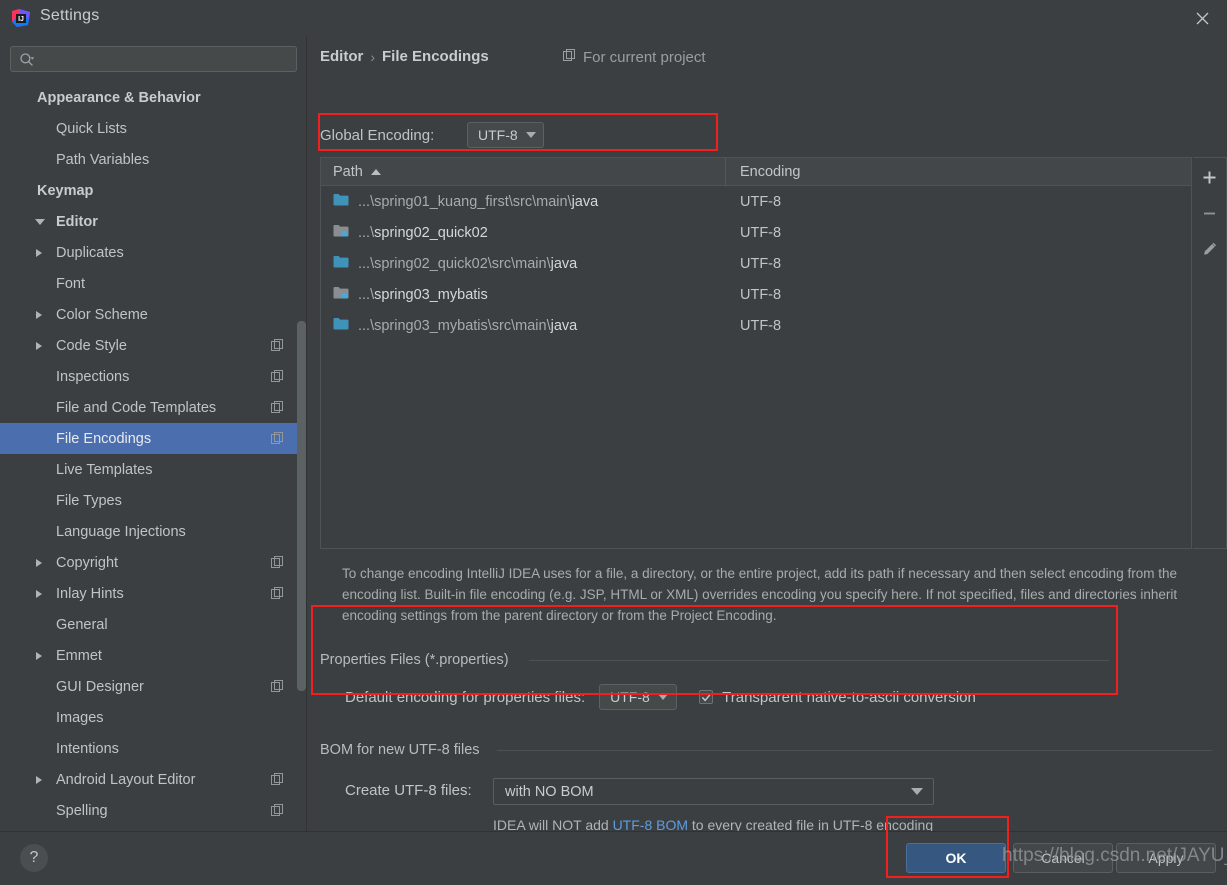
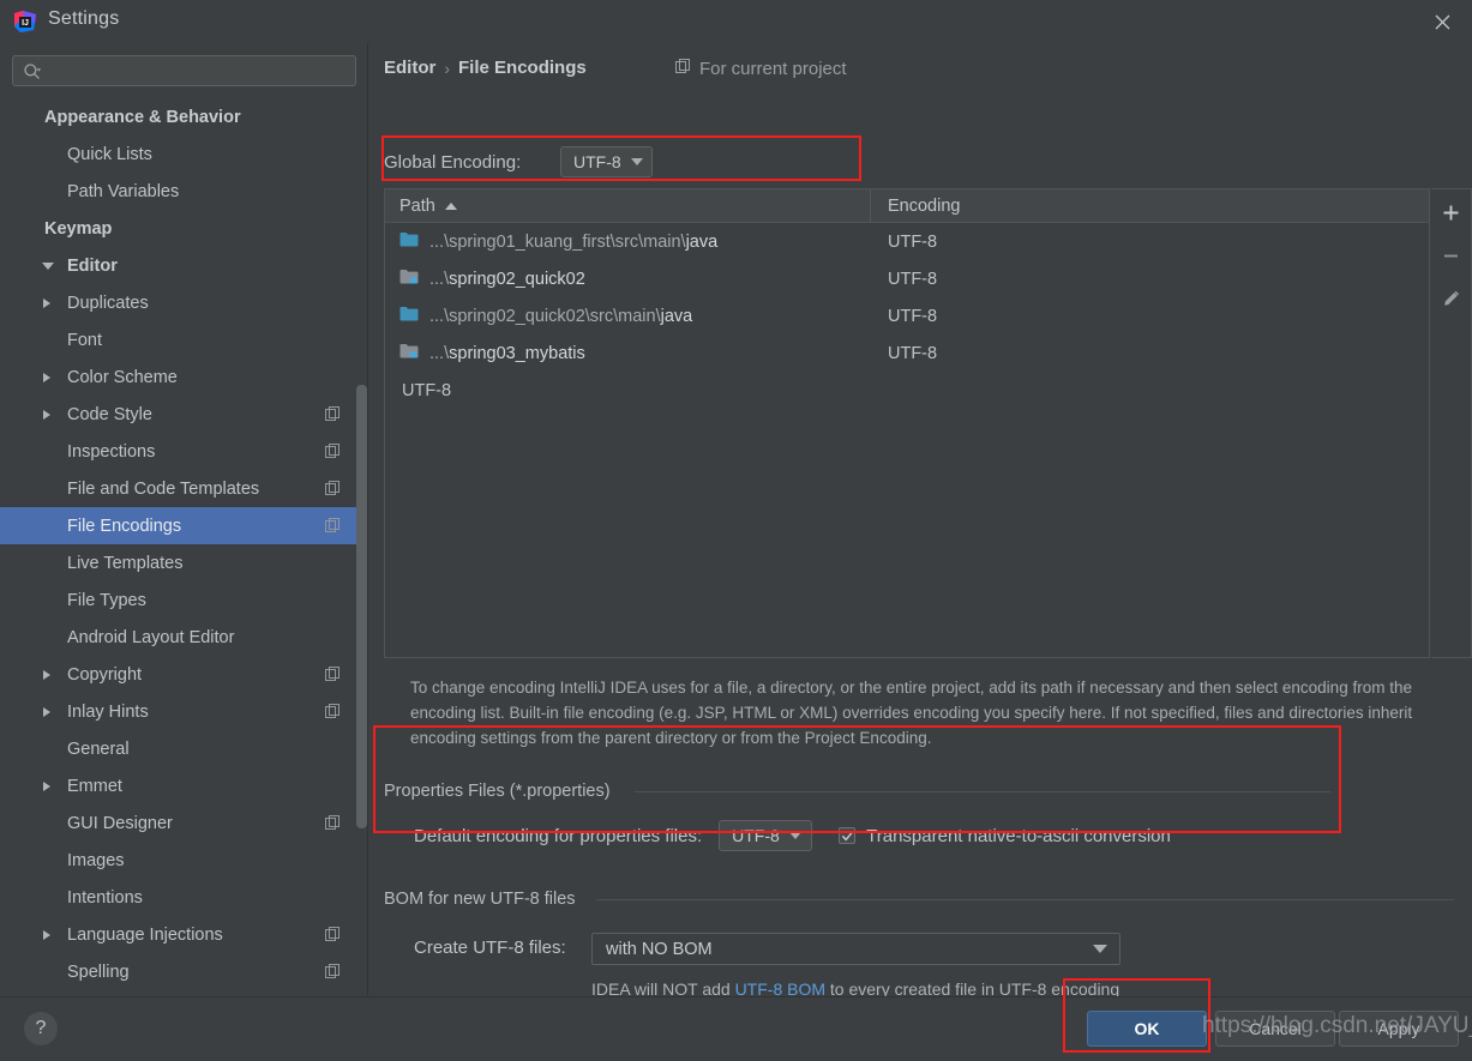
  Settings
  Appearance & Behavior
  Quick Lists
  Path Variables
  Keymap
  Editor
  Duplicates
  Font
  Color Scheme
  Code Style
  Inspections
  File and Code Templates
  File Encodings
  Live Templates
  File Types
- Language Injections
+ Android Layout Editor
  Copyright
  Inlay Hints
  General
  Emmet
  GUI Designer
  Images
  Intentions
- Android Layout Editor
+ Language Injections
  Spelling
  Editor
  ›
  File Encodings
  For current project
  Global Encoding:
  UTF-8
  Path
  Encoding
  ...\spring01_kuang_first\src\main\java
  UTF-8
  ...\spring02_quick02
  UTF-8
  ...\spring02_quick02\src\main\java
  UTF-8
  ...\spring03_mybatis
  UTF-8
- ...\spring03_mybatis\src\main\java
  UTF-8
  To change encoding IntelliJ IDEA uses for a file, a directory, or the entire project, add its path if necessary and then select encoding from the encoding list. Built-in file encoding (e.g. JSP, HTML or XML) overrides encoding you specify here. If not specified, files and directories inherit encoding settings from the parent directory or from the Project Encoding.
  Properties Files (*.properties)
  Default encoding for properties files:
  UTF-8
  Transparent native-to-ascii conversion
  BOM for new UTF-8 files
  Create UTF-8 files:
  with NO BOM
  IDEA will NOT add UTF-8 BOM to every created file in UTF-8 encoding
  ?
  OK
  Cancel
  Apply
  https://blog.csdn.net/JAYU
